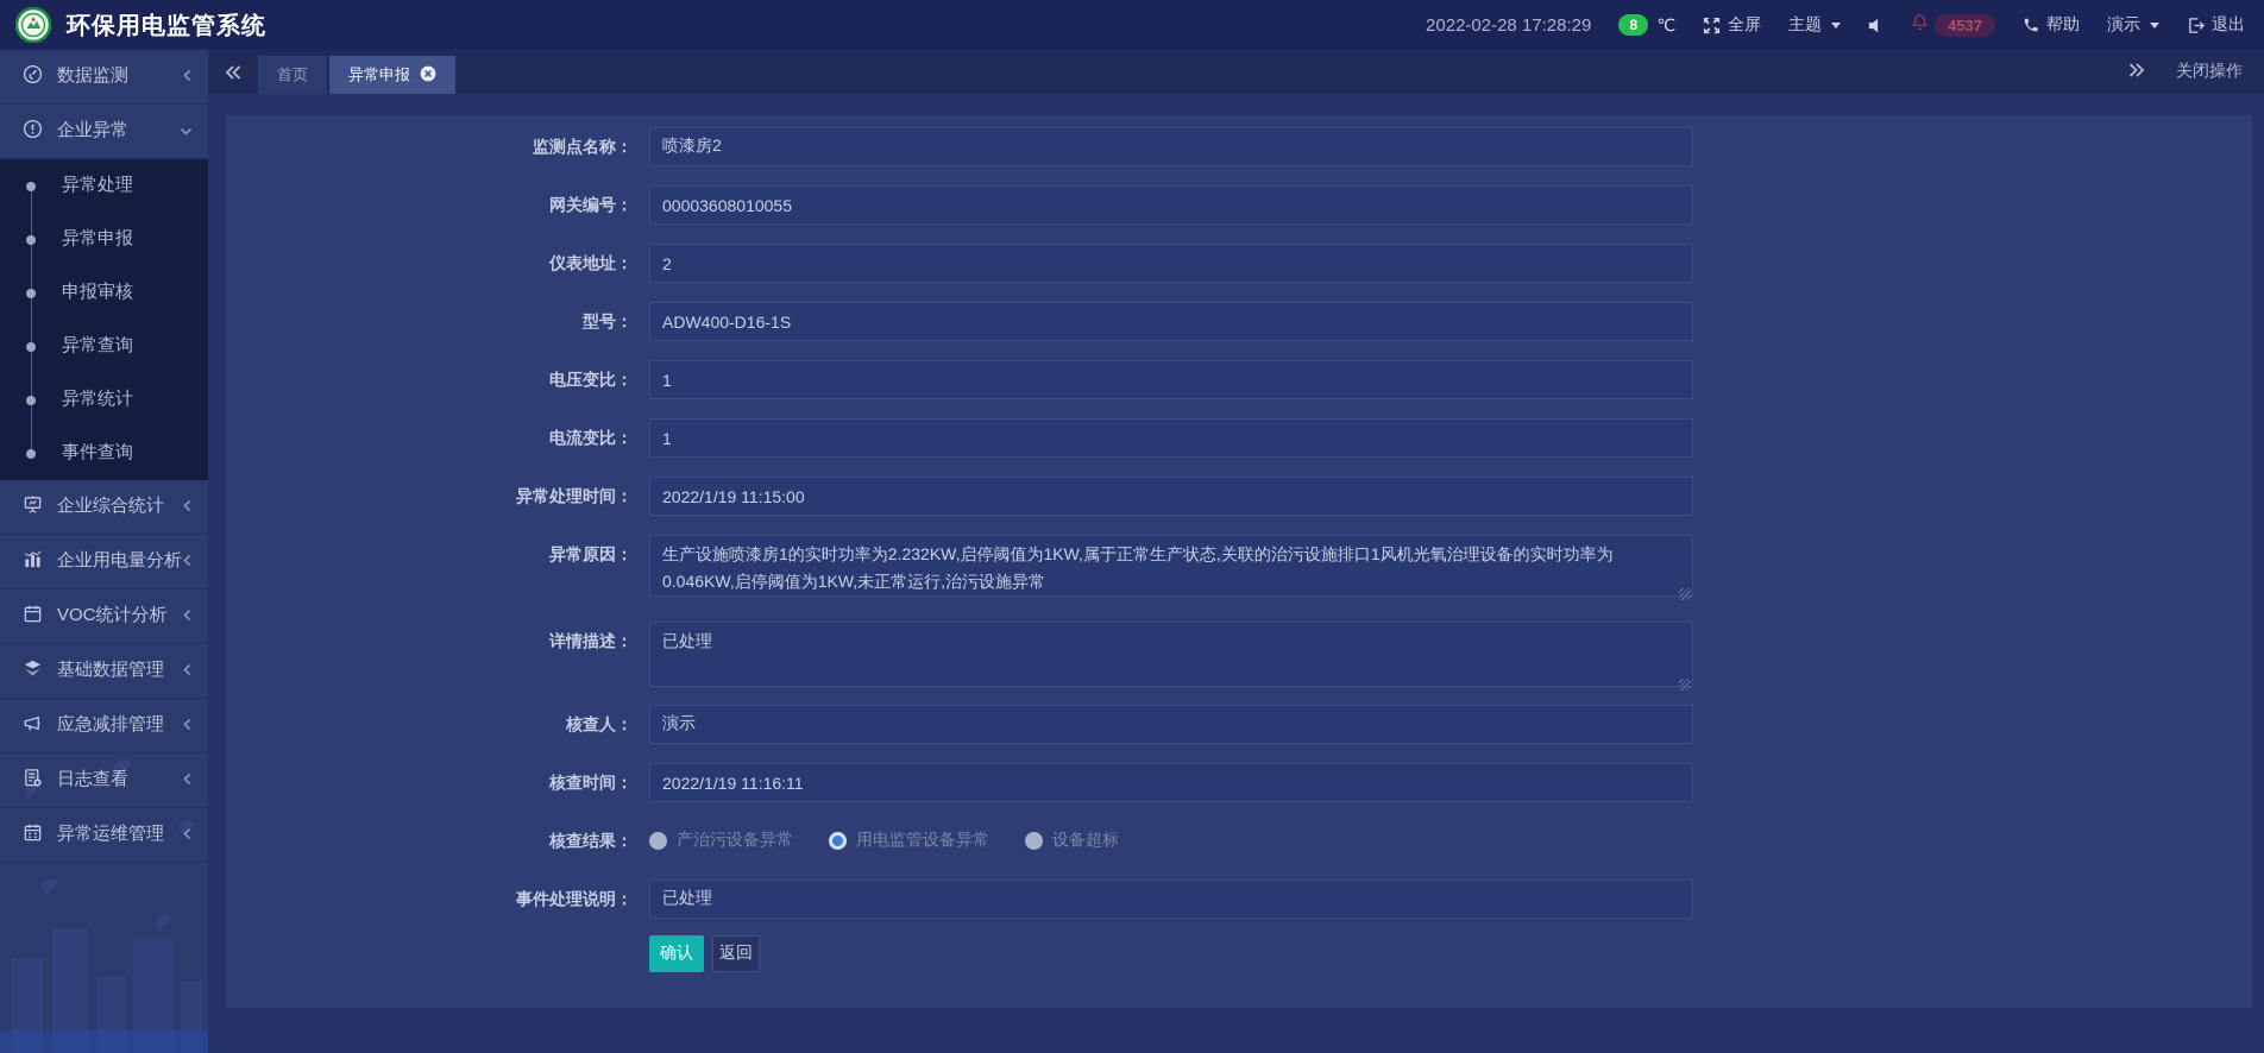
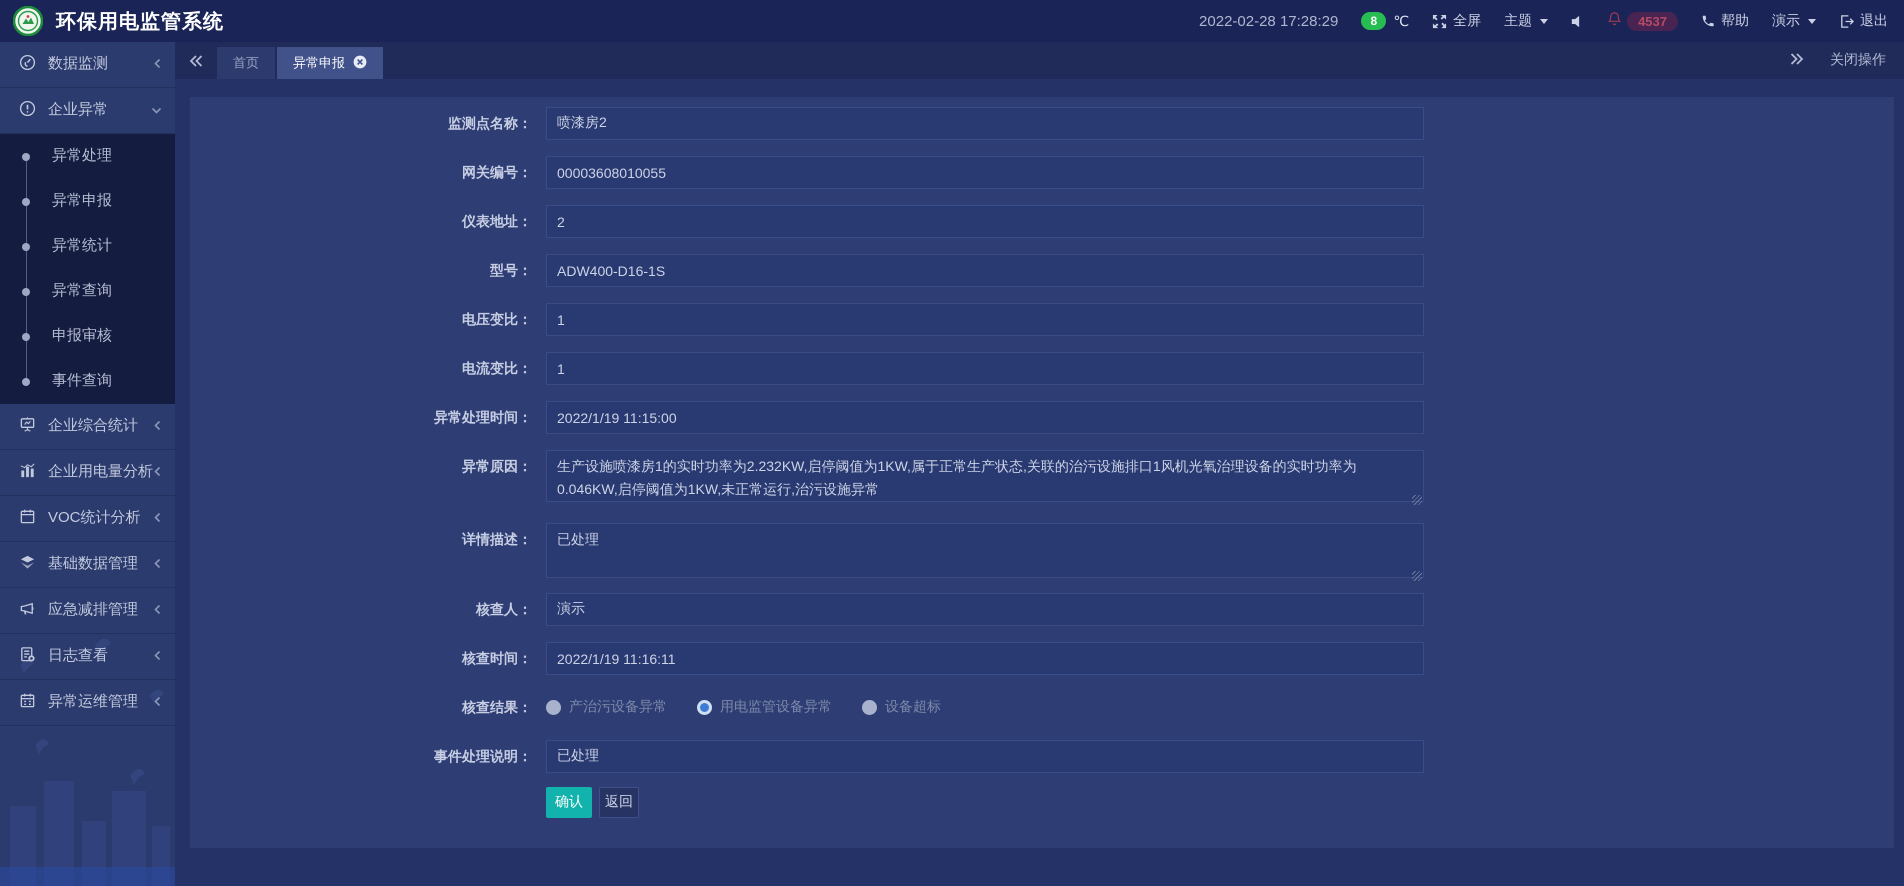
  环保用电监管系统
  2022-02-28 17:28:29
  8
  ℃
  全屏
  主题
  4537
  帮助
  演示
  退出
  数据监测
  企业异常
  异常处理
  异常申报
- 申报审核
+ 异常统计
  异常查询
- 异常统计
+ 申报审核
  事件查询
  企业综合统计
  企业用电量分析
  VOC统计分析
  基础数据管理
  应急减排管理
  日志查看
  异常运维管理
  首页
  异常申报
  关闭操作
  监测点名称：
  喷漆房2
  网关编号：
  00003608010055
  仪表地址：
  2
  型号：
  ADW400-D16-1S
  电压变比：
  1
  电流变比：
  1
  异常处理时间：
  2022/1/19 11:15:00
  异常原因：
  详情描述：
  已处理
  核查人：
  演示
  核查时间：
  2022/1/19 11:16:11
  核查结果：
  产治污设备异常
  用电监管设备异常
  设备超标
  事件处理说明：
  已处理
  确认
  返回
